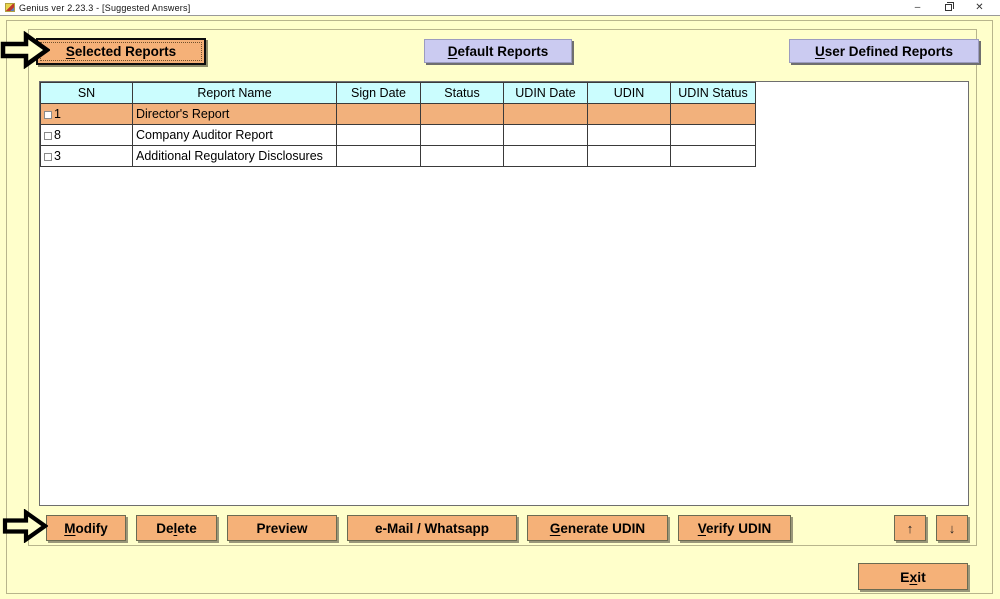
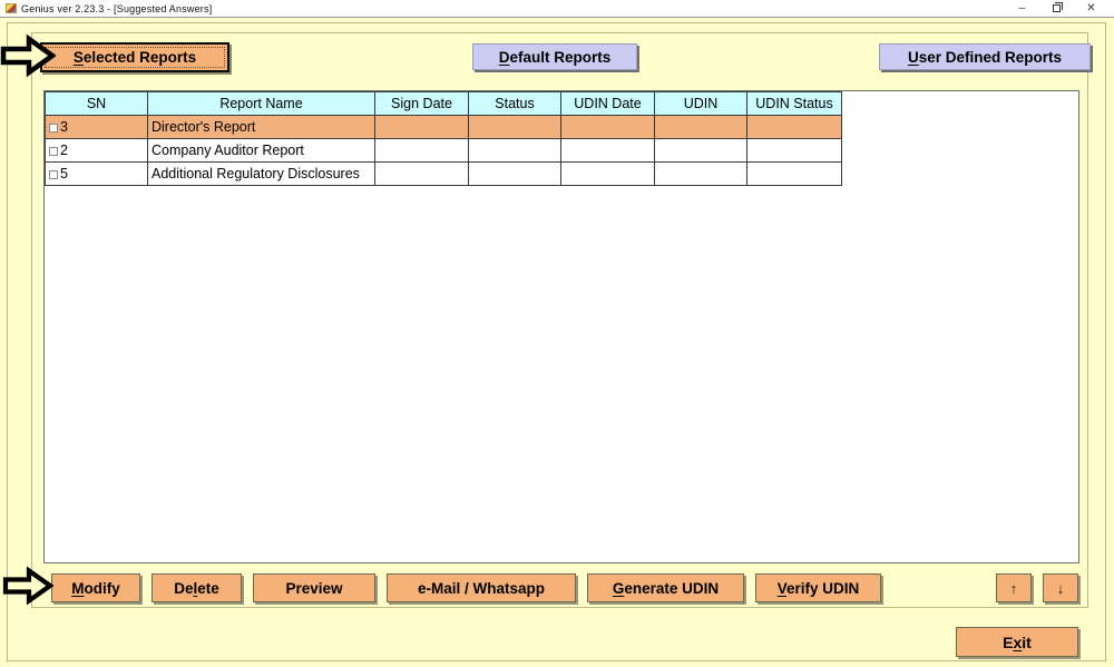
  Genius ver 2.23.3 - [Suggested Answers]
  –
  ✕
  Selected Reports
  Default Reports
  User Defined Reports
  SN	Report Name	Sign Date	Status	UDIN Date	UDIN	UDIN Status
- 1	Director's Report
+ 3	Director's Report
- 8	Company Auditor Report
+ 2	Company Auditor Report
- 3	Additional Regulatory Disclosures
+ 5	Additional Regulatory Disclosures
  Modify
  Delete
  Preview
  e-Mail / Whatsapp
  Generate UDIN
  Verify UDIN
  ↑
  ↓
  Exit
